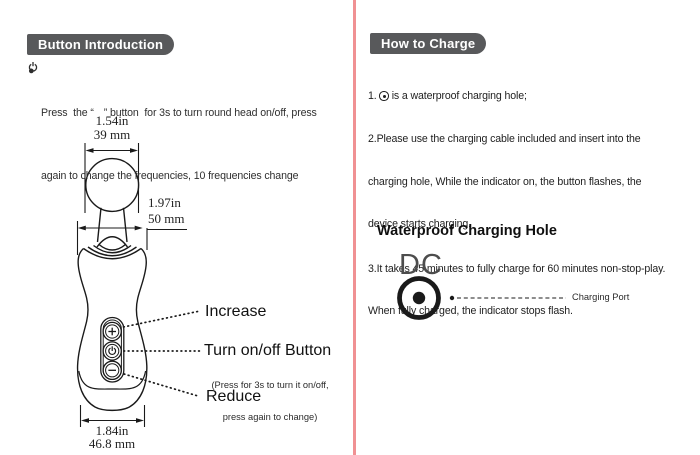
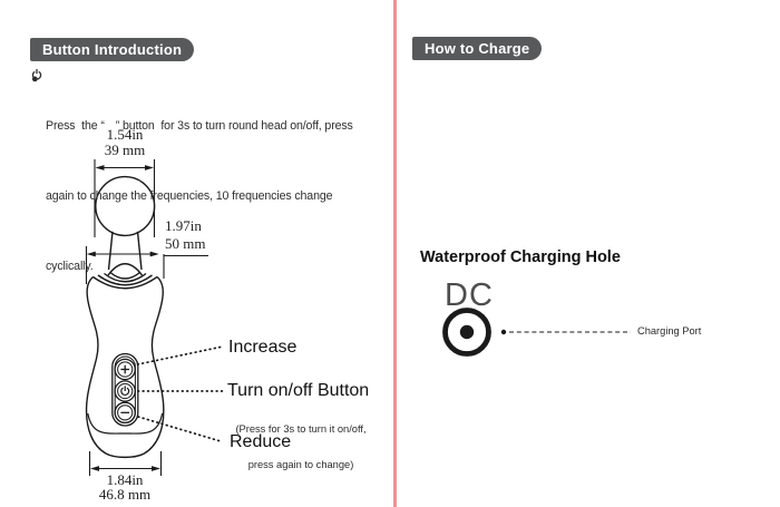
  Button Introduction
  Press the “ ” button for 3s to turn round head on/off, press
  again to change the frequencies, 10 frequencies change
+ cyclically.
  1.54in
  39 mm
  1.97in
  50 mm
  1.84in
  46.8 mm
  Increase
  Turn on/off Button
  (Press for 3s to turn it on/off,
  press again to change)
  Reduce
  How to Charge
- 1. is a waterproof charging hole;
- 2.Please use the charging cable included and insert into the
- charging hole, While the indicator on, the button flashes, the
- device starts charging.
- 3.It takes 45 minutes to fully charge for 60 minutes non-stop-play.
- When fully charged, the indicator stops flash.
  Waterproof Charging Hole
  DC
  Charging Port
